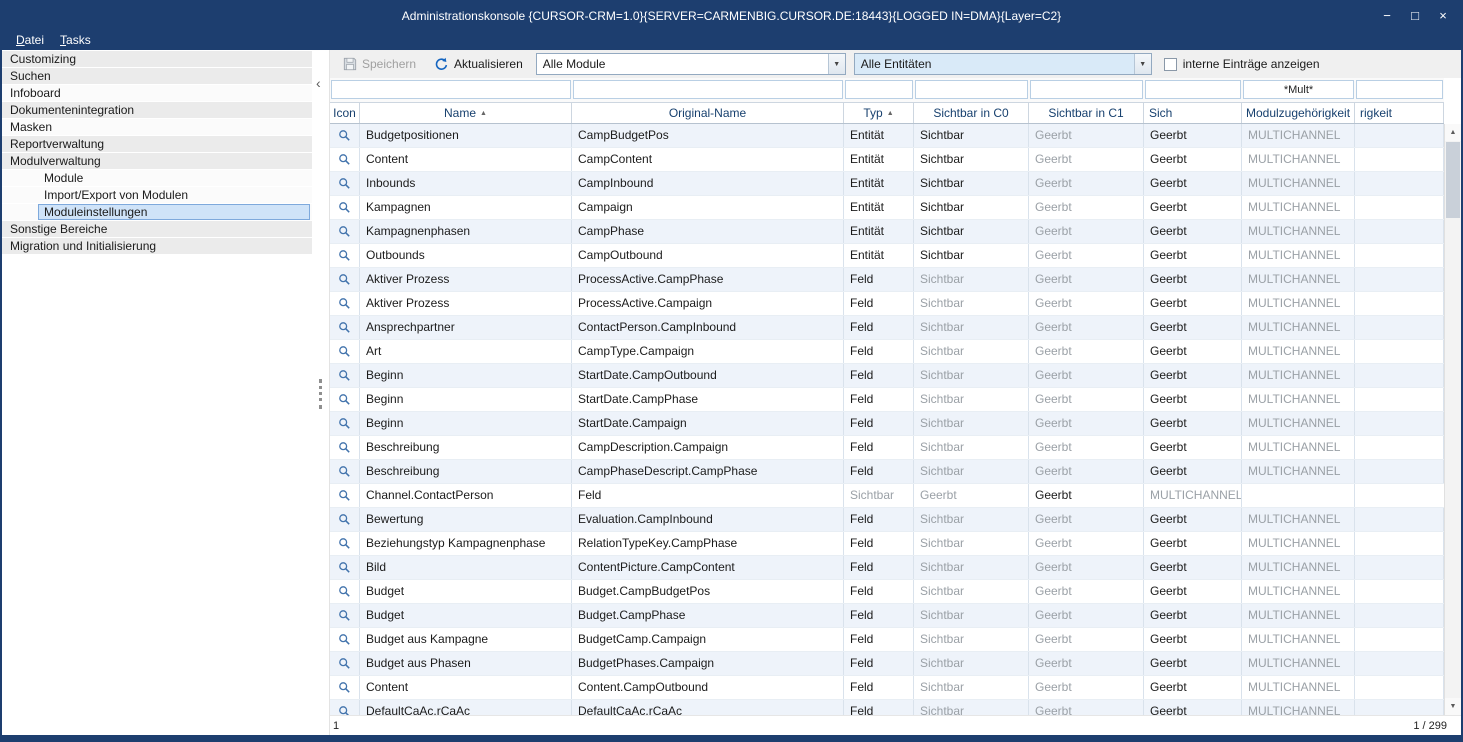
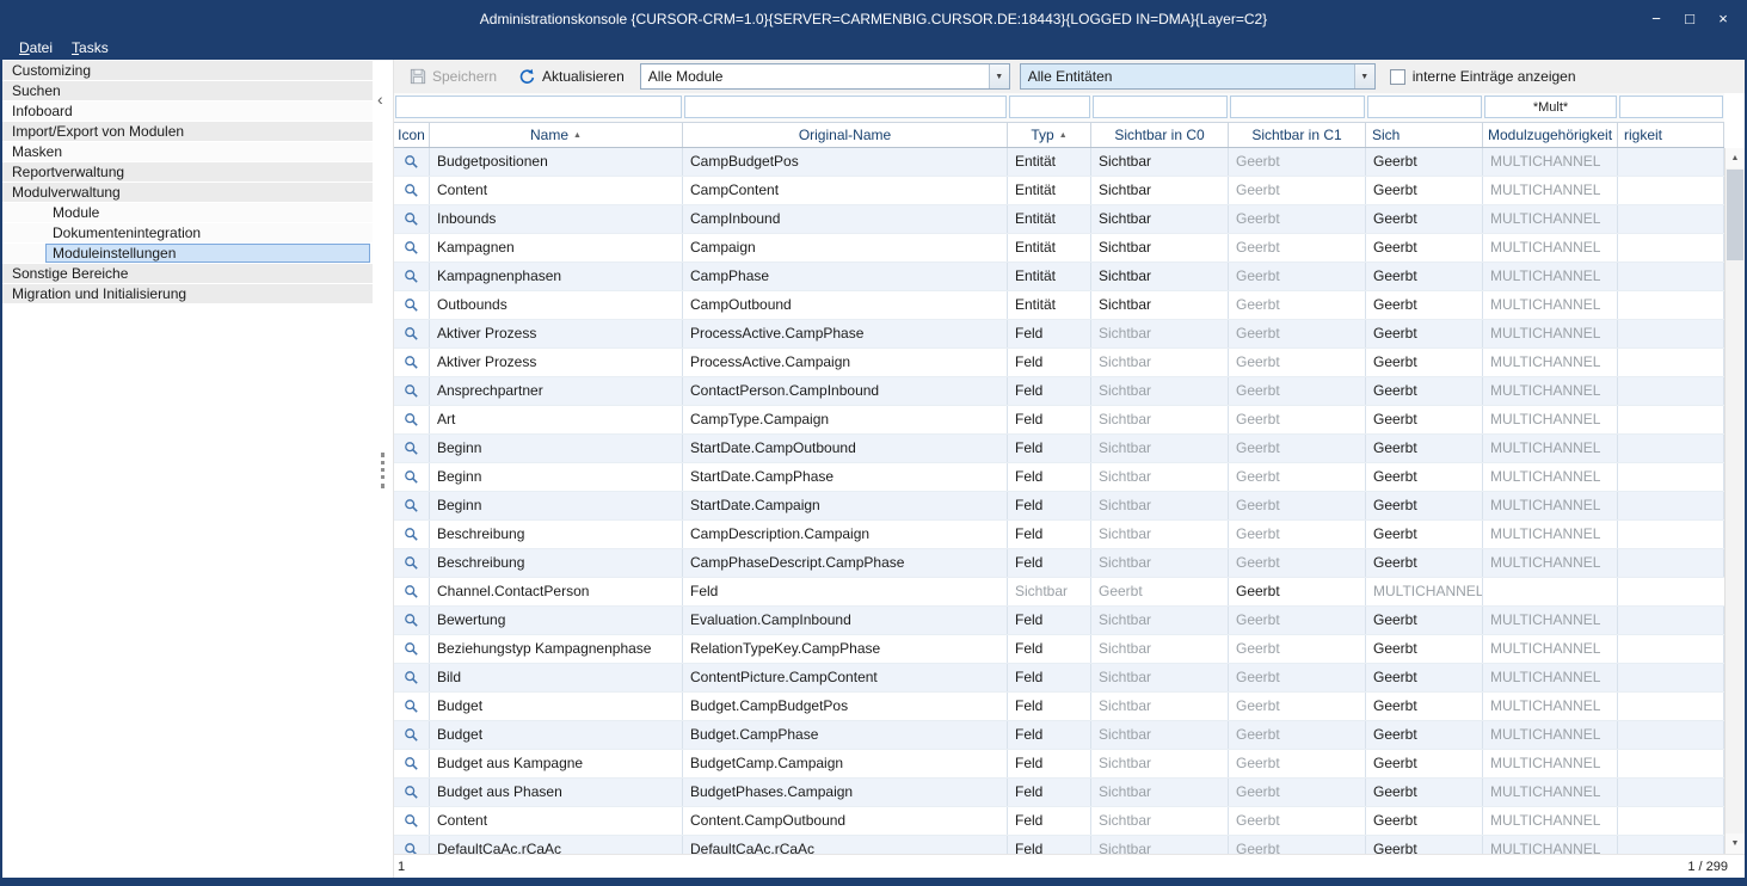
  Administrationskonsole {CURSOR-CRM=1.0}{SERVER=CARMENBIG.CURSOR.DE:18443}{LOGGED IN=DMA}{Layer=C2}
  −
  □
  ×
  Datei
  Tasks
  Customizing
  Suchen
  Infoboard
- Dokumentenintegration
+ Import/Export von Modulen
  Masken
  Reportverwaltung
  Modulverwaltung
  Module
- Import/Export von Modulen
+ Dokumentenintegration
  Moduleinstellungen
  Sonstige Bereiche
  Migration und Initialisierung
  ‹
  Speichern
  Aktualisieren
  Alle Module
  Alle Entitäten
  interne Einträge anzeigen
  *Mult*
  Icon
  Name
  Original-Name
  Typ
  Sichtbar in C0
  Sichtbar in C1
  Sich
  Modulzugehörigkeit
  rigkeit
  Budgetpositionen
  CampBudgetPos
  Entität
  Sichtbar
  Geerbt
  Geerbt
  MULTICHANNEL
  Content
  CampContent
  Entität
  Sichtbar
  Geerbt
  Geerbt
  MULTICHANNEL
  Inbounds
  CampInbound
  Entität
  Sichtbar
  Geerbt
  Geerbt
  MULTICHANNEL
  Kampagnen
  Campaign
  Entität
  Sichtbar
  Geerbt
  Geerbt
  MULTICHANNEL
  Kampagnenphasen
  CampPhase
  Entität
  Sichtbar
  Geerbt
  Geerbt
  MULTICHANNEL
  Outbounds
  CampOutbound
  Entität
  Sichtbar
  Geerbt
  Geerbt
  MULTICHANNEL
  Aktiver Prozess
  ProcessActive.CampPhase
  Feld
  Sichtbar
  Geerbt
  Geerbt
  MULTICHANNEL
  Aktiver Prozess
  ProcessActive.Campaign
  Feld
  Sichtbar
  Geerbt
  Geerbt
  MULTICHANNEL
  Ansprechpartner
  ContactPerson.CampInbound
  Feld
  Sichtbar
  Geerbt
  Geerbt
  MULTICHANNEL
  Art
  CampType.Campaign
  Feld
  Sichtbar
  Geerbt
  Geerbt
  MULTICHANNEL
  Beginn
  StartDate.CampOutbound
  Feld
  Sichtbar
  Geerbt
  Geerbt
  MULTICHANNEL
  Beginn
  StartDate.CampPhase
  Feld
  Sichtbar
  Geerbt
  Geerbt
  MULTICHANNEL
  Beginn
  StartDate.Campaign
  Feld
  Sichtbar
  Geerbt
  Geerbt
  MULTICHANNEL
  Beschreibung
  CampDescription.Campaign
  Feld
  Sichtbar
  Geerbt
  Geerbt
  MULTICHANNEL
  Beschreibung
  CampPhaseDescript.CampPhase
  Feld
  Sichtbar
  Geerbt
  Geerbt
  MULTICHANNEL
  Channel.ContactPerson
  Feld
  Sichtbar
  Geerbt
  Geerbt
  MULTICHANNEL
  Bewertung
  Evaluation.CampInbound
  Feld
  Sichtbar
  Geerbt
  Geerbt
  MULTICHANNEL
  Beziehungstyp Kampagnenphase
  RelationTypeKey.CampPhase
  Feld
  Sichtbar
  Geerbt
  Geerbt
  MULTICHANNEL
  Bild
  ContentPicture.CampContent
  Feld
  Sichtbar
  Geerbt
  Geerbt
  MULTICHANNEL
  Budget
  Budget.CampBudgetPos
  Feld
  Sichtbar
  Geerbt
  Geerbt
  MULTICHANNEL
  Budget
  Budget.CampPhase
  Feld
  Sichtbar
  Geerbt
  Geerbt
  MULTICHANNEL
  Budget aus Kampagne
  BudgetCamp.Campaign
  Feld
  Sichtbar
  Geerbt
  Geerbt
  MULTICHANNEL
  Budget aus Phasen
  BudgetPhases.Campaign
  Feld
  Sichtbar
  Geerbt
  Geerbt
  MULTICHANNEL
  Content
  Content.CampOutbound
  Feld
  Sichtbar
  Geerbt
  Geerbt
  MULTICHANNEL
  DefaultCaAc.rCaAc
  DefaultCaAc.rCaAc
  Feld
  Sichtbar
  Geerbt
  Geerbt
  MULTICHANNEL
  1
  1 / 299
